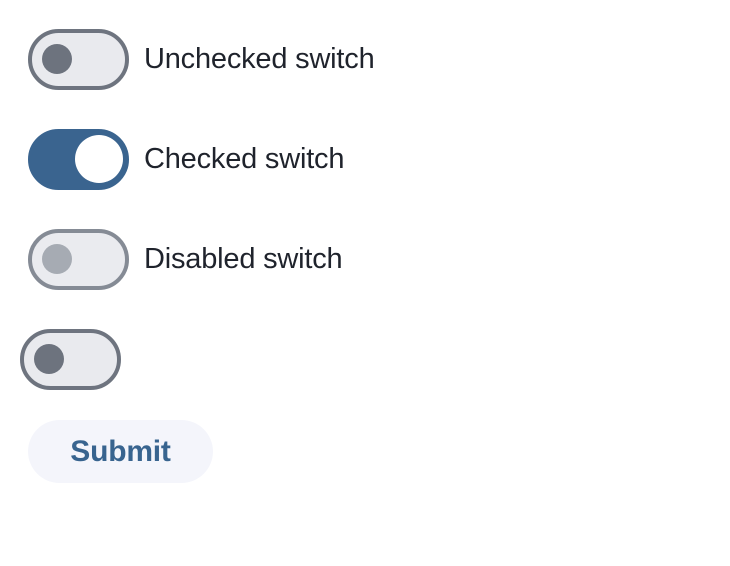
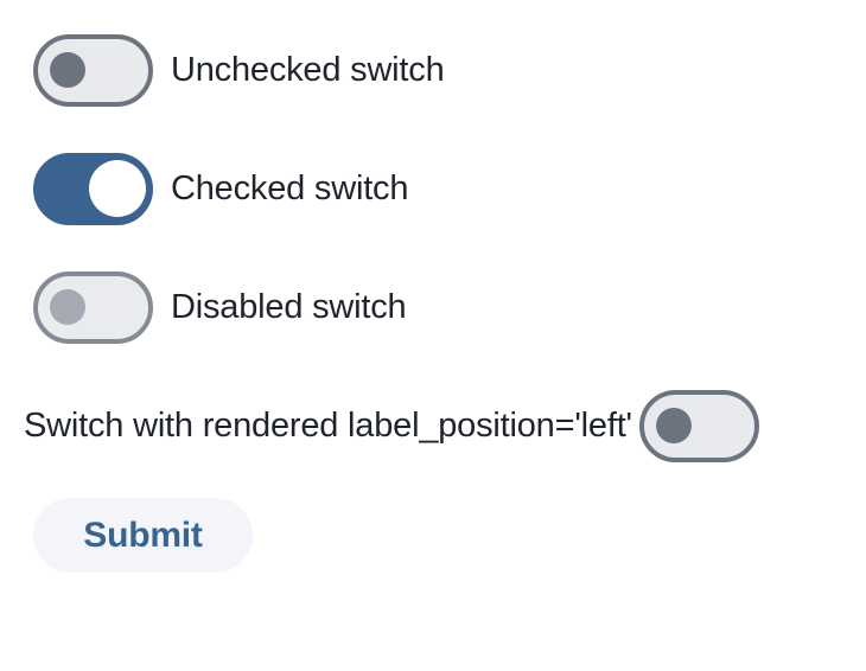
  Unchecked switch
  Checked switch
  Disabled switch
+ Switch with rendered label_position='left'
  Submit
